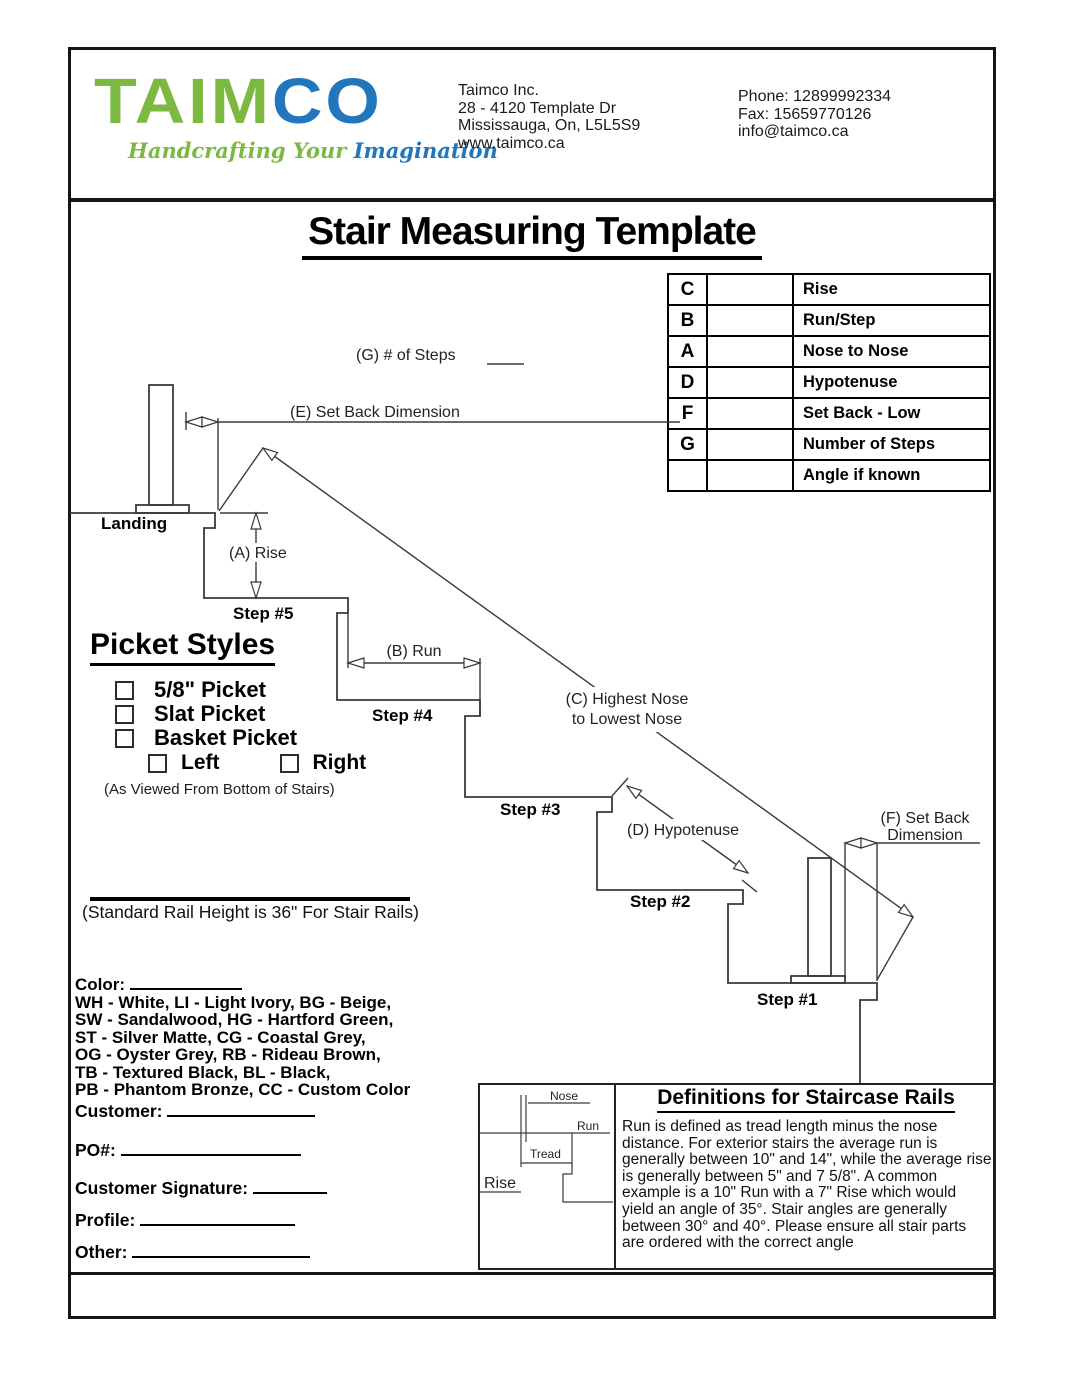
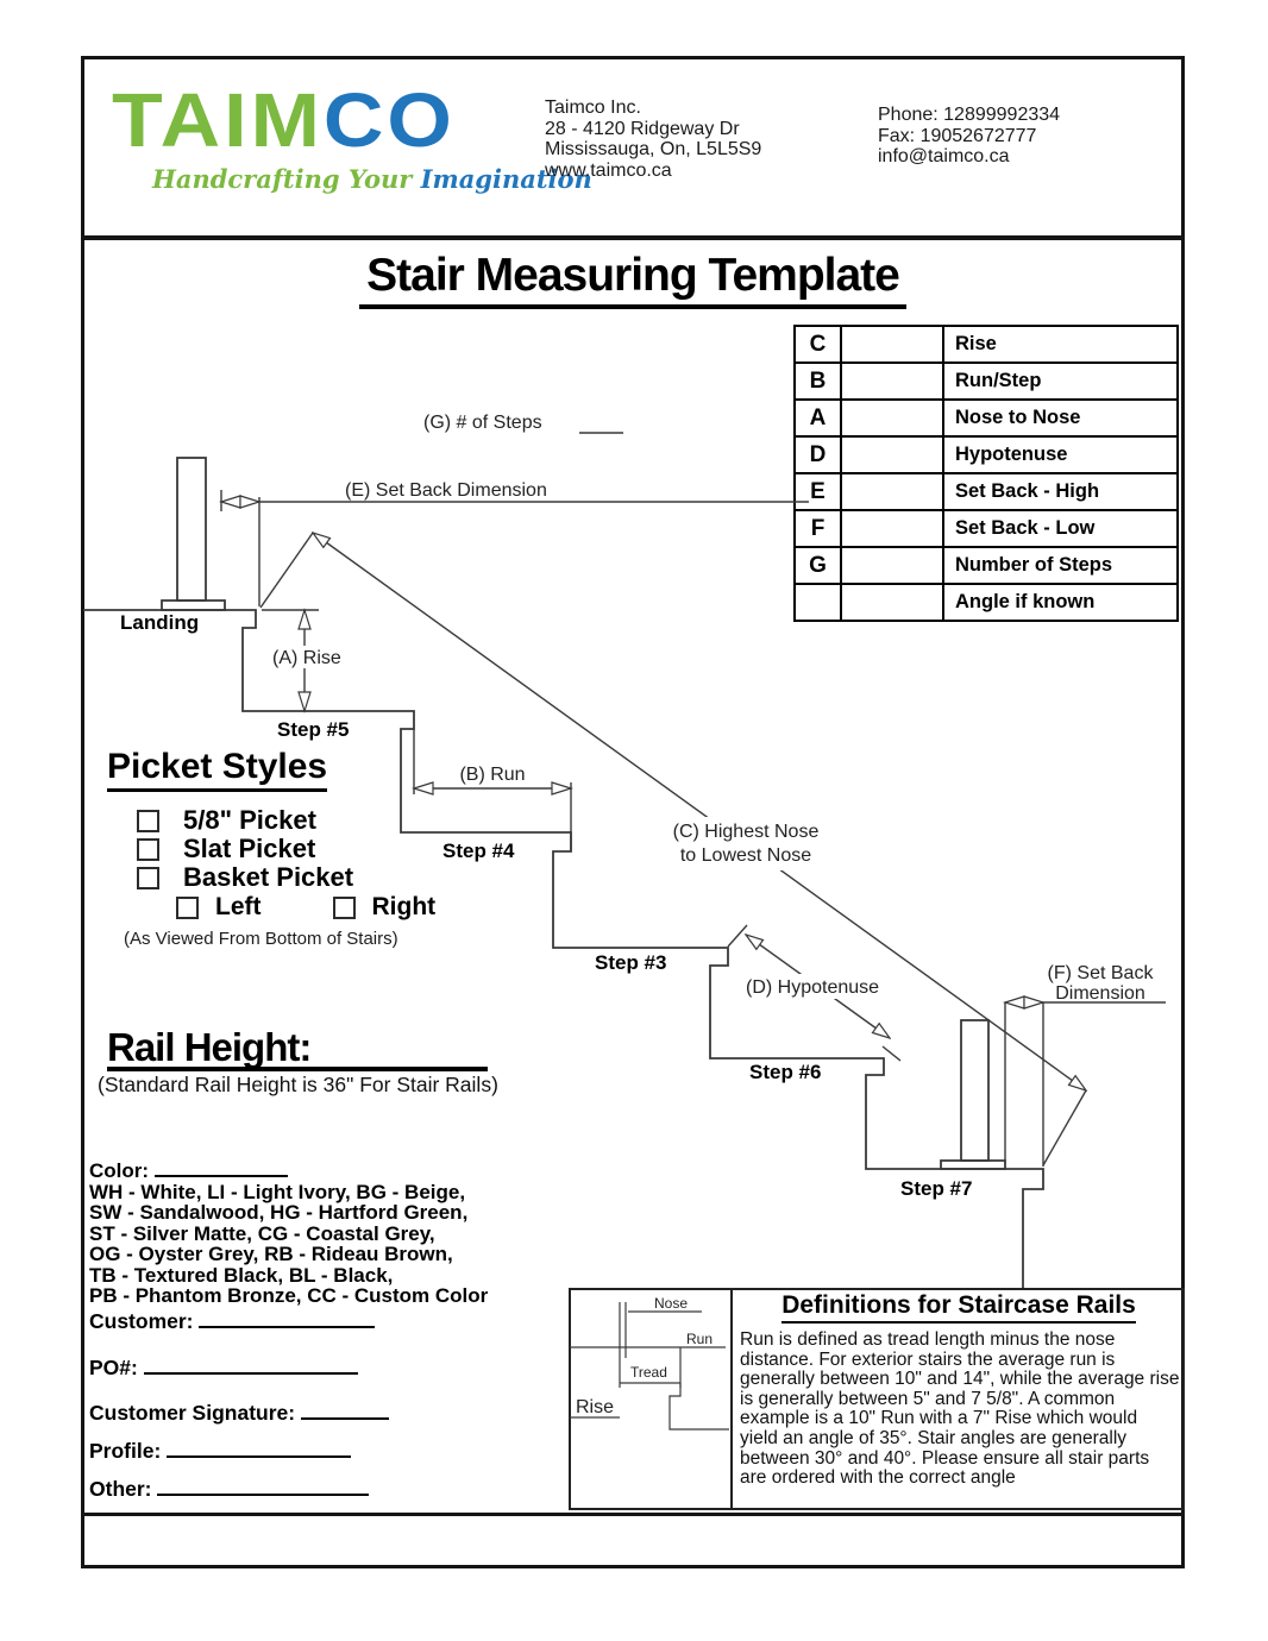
  TAIMCO
  Handcrafting Your Imagination
  Taimco Inc.
- 28 - 4120 Template Dr
+ 28 - 4120 Ridgeway Dr
  Mississauga, On, L5L5S9
  www.taimco.ca
  Phone: 12899992334
- Fax: 15659770126
+ Fax: 19052672777
  info@taimco.ca
  Stair Measuring Template
  C		Rise
  B		Run/Step
  A		Nose to Nose
  D		Hypotenuse
+ E		Set Back - High
  F		Set Back - Low
  G		Number of Steps
  		Angle if known
  (G) # of Steps
  (E) Set Back Dimension
  (A) Rise
  (B) Run
  (C) Highest Nose
  to Lowest Nose
  (D) Hypotenuse
  (F) Set Back
  Dimension
  Landing
  Step #5
  Step #4
  Step #3
- Step #2
+ Step #6
- Step #1
+ Step #7
  Picket Styles
  5/8" Picket
  Slat Picket
  Basket Picket
  Left
  Right
  (As Viewed From Bottom of Stairs)
+ Rail Height:
  (Standard Rail Height is 36" For Stair Rails)
  Color:
  WH - White, LI - Light Ivory, BG - Beige,
  SW - Sandalwood, HG - Hartford Green,
  ST - Silver Matte, CG - Coastal Grey,
  OG - Oyster Grey, RB - Rideau Brown,
  TB - Textured Black, BL - Black,
  PB - Phantom Bronze, CC - Custom Color
  Customer:
  PO#:
  Customer Signature:
  Profile:
  Other:
  Definitions for Staircase Rails
  Run is defined as tread length minus the nose distance. For exterior stairs the average run is generally between 10" and 14", while the average rise is generally between 5" and 7 5/8". A common example is a 10" Run with a 7" Rise which would yield an angle of 35°. Stair angles are generally between 30° and 40°. Please ensure all stair parts are ordered with the correct angle
  Nose
  Run
  Tread
  Rise
